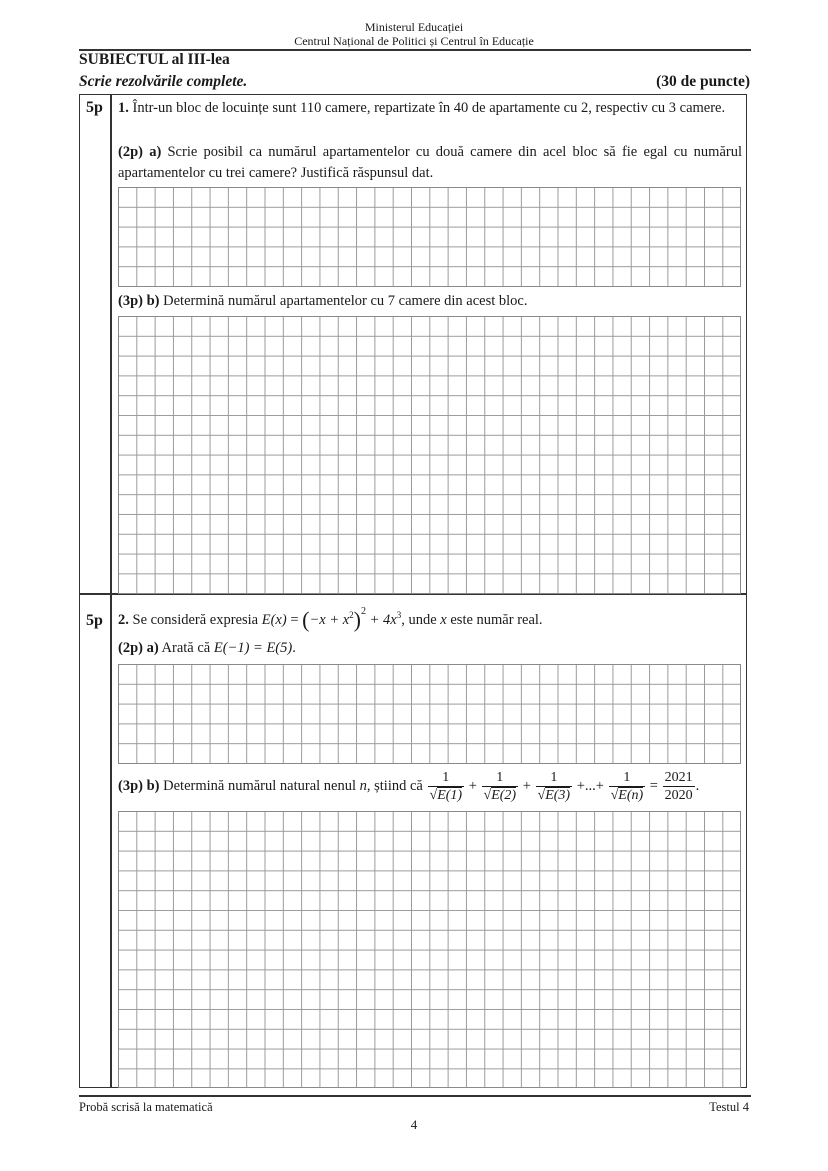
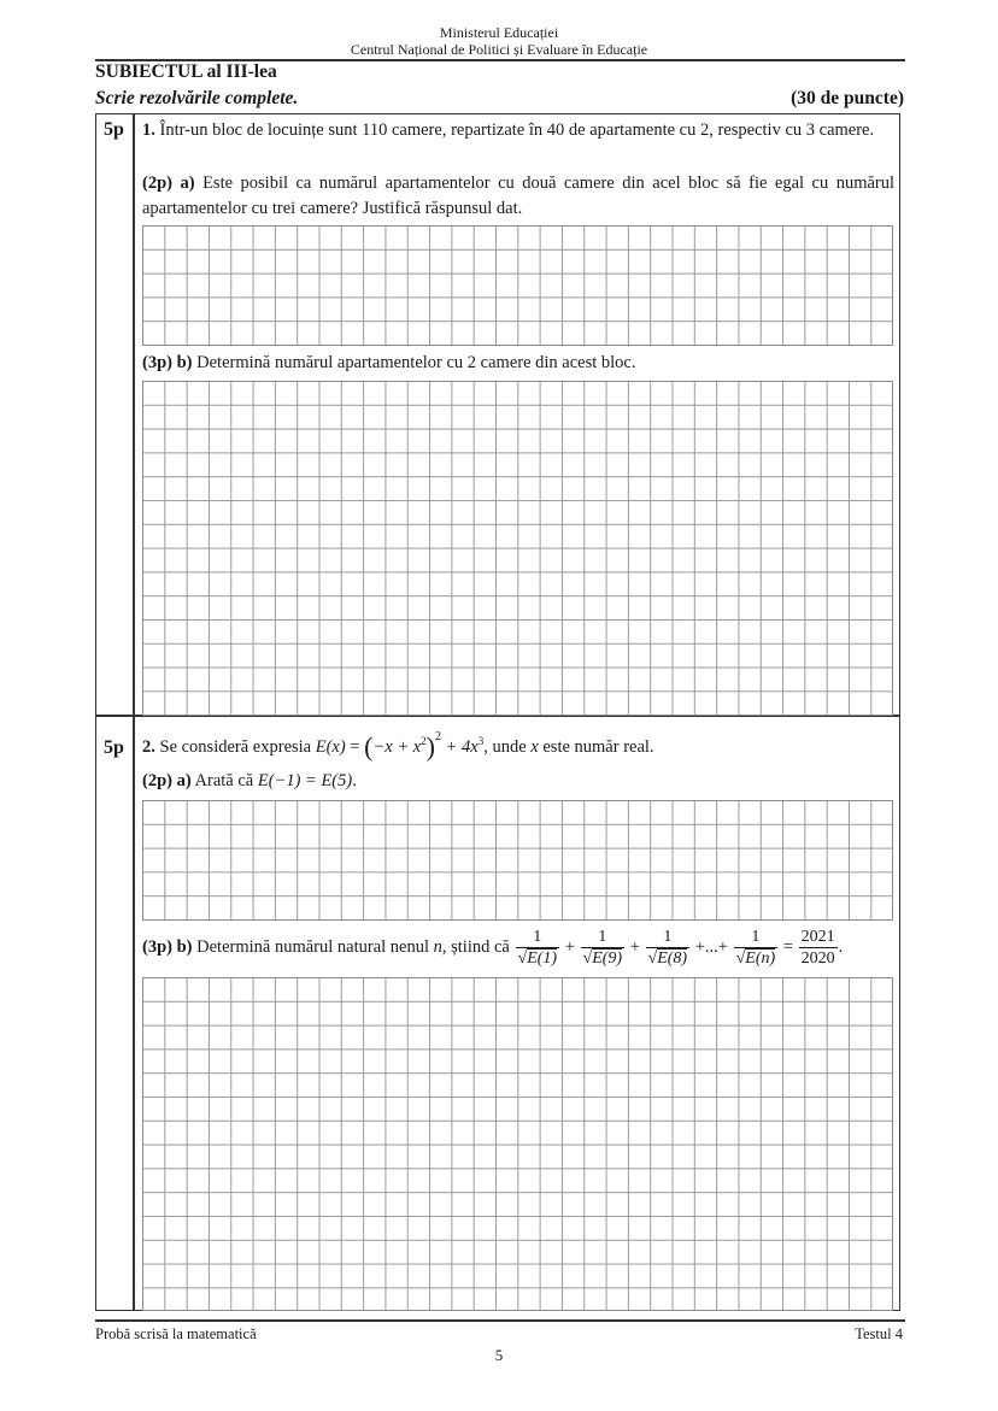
  Ministerul Educației
- Centrul Național de Politici și Centrul în Educație
+ Centrul Național de Politici și Evaluare în Educație
  SUBIECTUL al III-lea
  Scrie rezolvările complete.
  (30 de puncte)
  5p
  1. Într-un bloc de locuințe sunt 110 camere, repartizate în 40 de apartamente cu 2, respectiv cu 3 camere.
- (2p) a) Scrie posibil ca numărul apartamentelor cu două camere din acel bloc să fie egal cu numărul apartamentelor cu trei camere? Justifică răspunsul dat.
+ (2p) a) Este posibil ca numărul apartamentelor cu două camere din acel bloc să fie egal cu numărul apartamentelor cu trei camere? Justifică răspunsul dat.
- (3p) b) Determină numărul apartamentelor cu 7 camere din acest bloc.
+ (3p) b) Determină numărul apartamentelor cu 2 camere din acest bloc.
  5p
  2. Se consideră expresia E(x) = (−x + x2)2 + 4x3, unde x este număr real.
  (2p) a) Arată că E(−1) = E(5).
  (3p) b) Determină numărul natural nenul n, știind că
  1
  √E(1)
  +
  1
- √E(2)
+ √E(9)
  +
  1
- √E(3)
+ √E(8)
  +...+
  1
  √E(n)
  =
  2021
  2020
  .
  Probă scrisă la matematică
  Testul 4
- 4
+ 5
